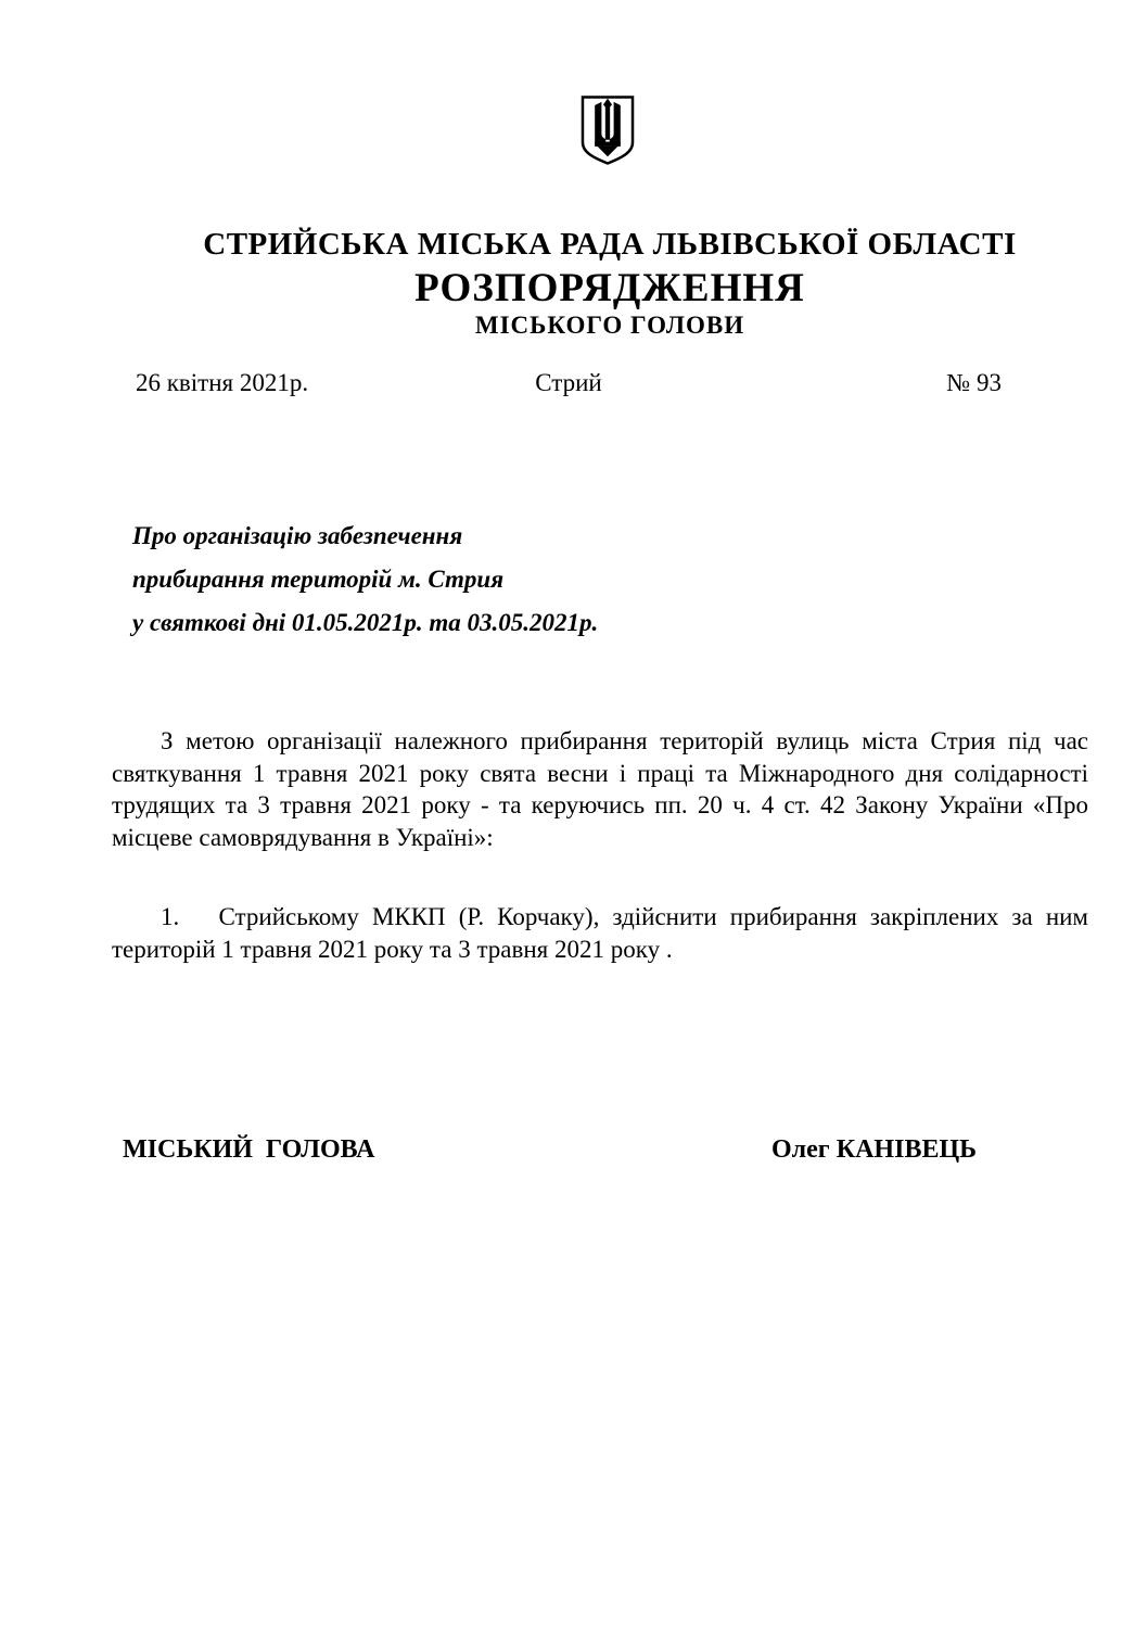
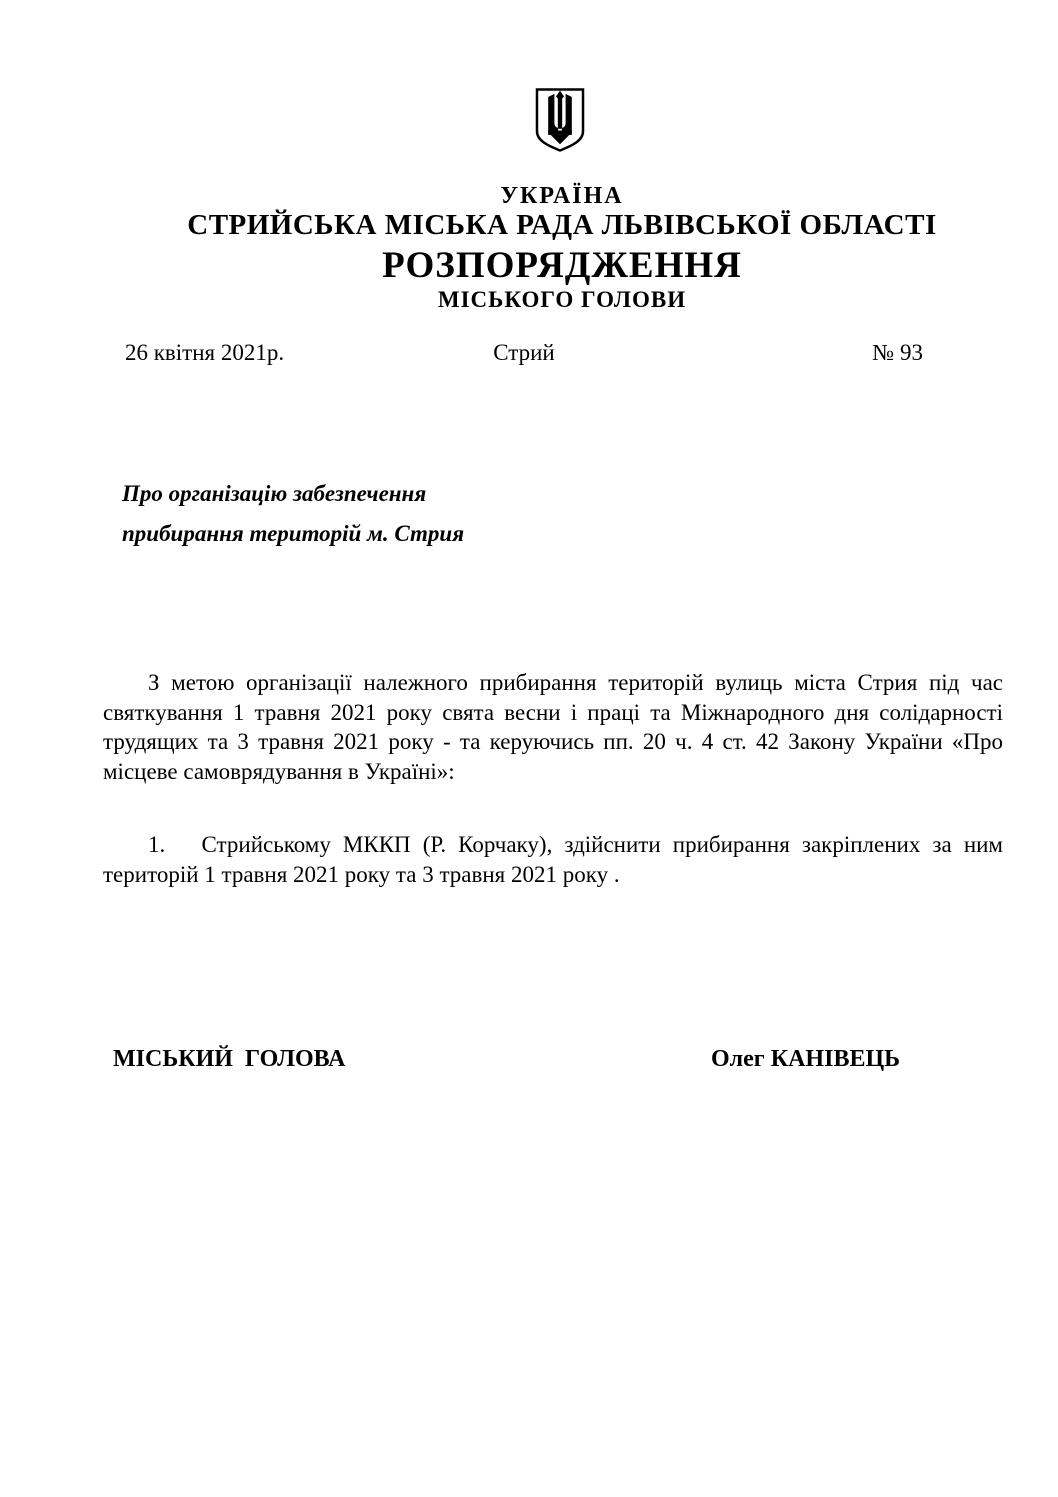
+ УКРАЇНА
  СТРИЙСЬКА МІСЬКА РАДА ЛЬВІВСЬКОЇ ОБЛАСТІ
  РОЗПОРЯДЖЕННЯ
  МІСЬКОГО ГОЛОВИ
  26 квітня 2021р.
  Стрий
  № 93
  Про організацію забезпечення
  прибирання територій м. Стрия
- у святкові дні 01.05.2021р. та 03.05.2021р.
  З метою організації належного прибирання територій вулиць міста Стрия під час святкування 1 травня 2021 року свята весни і праці та Міжнародного дня солідарності трудящих та 3 травня 2021 року - та керуючись пп. 20 ч. 4 ст. 42 Закону України «Про місцеве самоврядування в Україні»:
  1. Стрийському МККП (Р. Корчаку), здійснити прибирання закріплених за ним територій 1 травня 2021 року та 3 травня 2021 року .
  МІСЬКИЙ ГОЛОВА
  Олег КАНІВЕЦЬ
